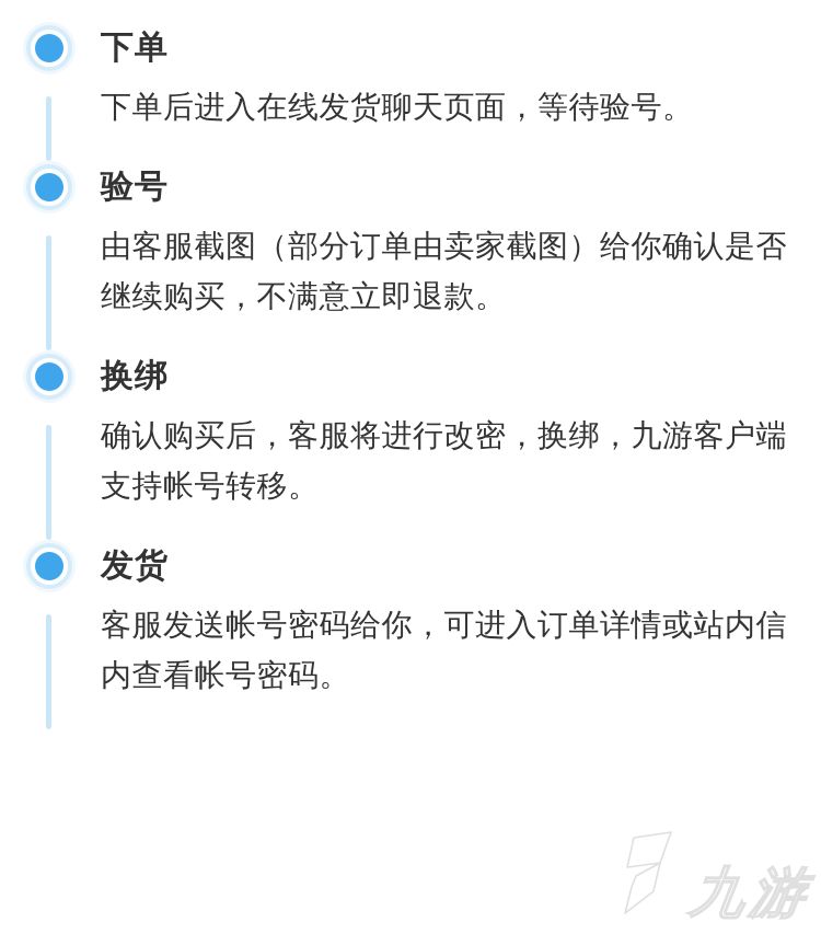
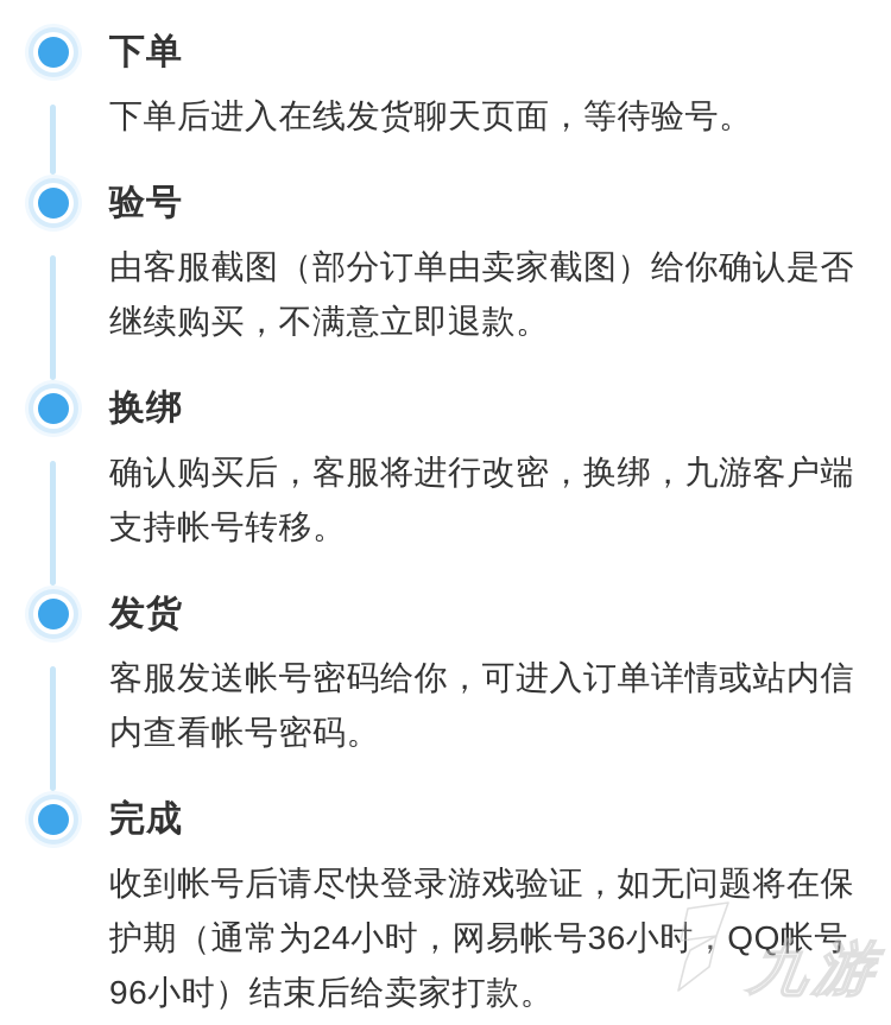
  下单
  下单后进入在线发货聊天页面，等待验号。
  验号
  由客服截图（部分订单由卖家截图）给你确认是否
  继续购买，不满意立即退款。
  换绑
  确认购买后，客服将进行改密，换绑，九游客户端
  支持帐号转移。
  发货
  客服发送帐号密码给你，可进入订单详情或站内信
  内查看帐号密码。
+ 完成
+ 收到帐号后请尽快登录游戏验证，如无问题将在保
+ 护期（通常为24小时，网易帐号36小时，QQ帐号
+ 96小时）结束后给卖家打款。
